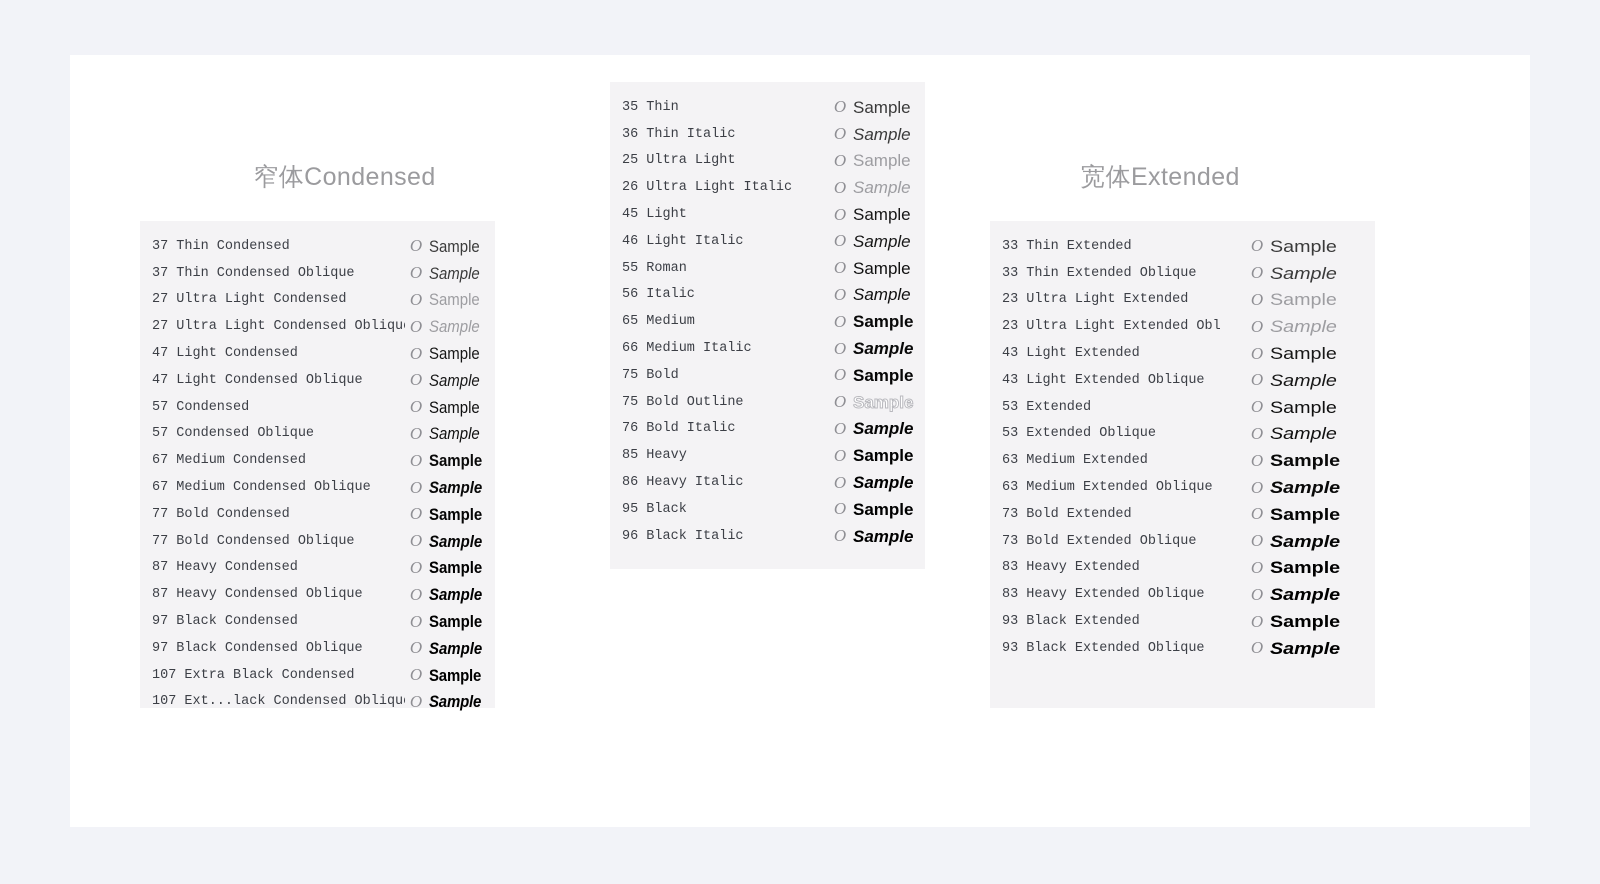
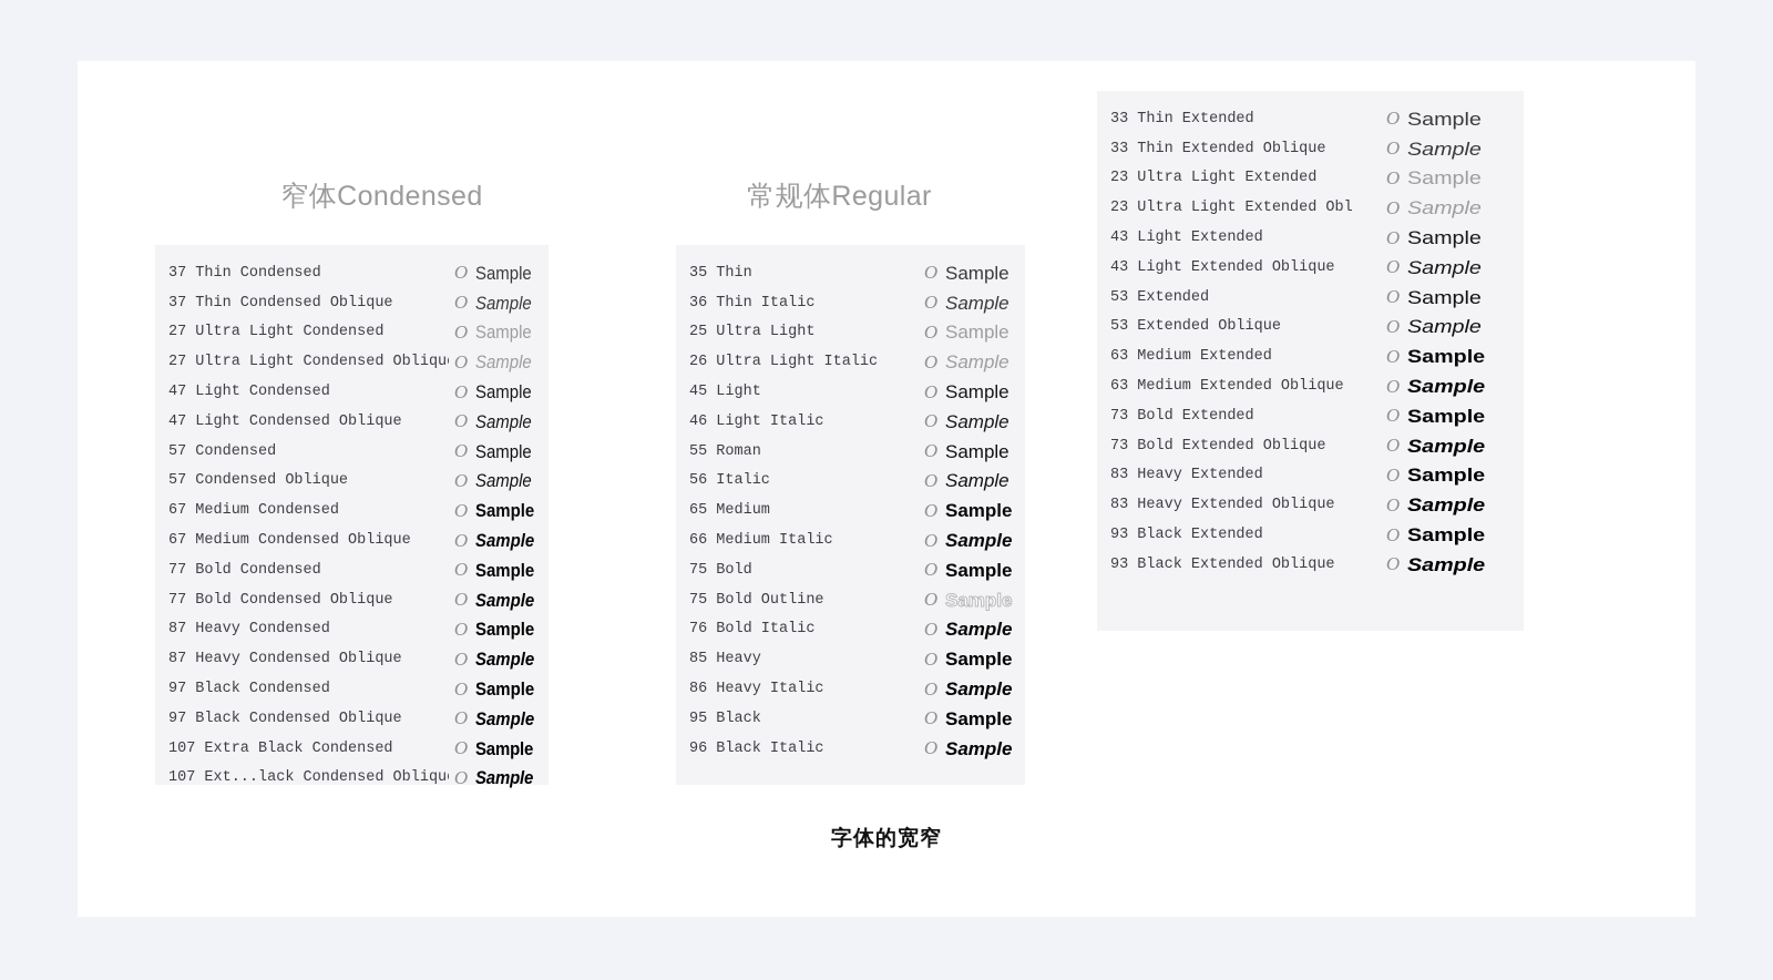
  窄体Condensed
  37 Thin Condensed
  O
  Sample
  37 Thin Condensed Oblique
  O
  Sample
  27 Ultra Light Condensed
  O
  Sample
  27 Ultra Light Condensed Obliqu
  O
  Sample
  47 Light Condensed
  O
  Sample
  47 Light Condensed Oblique
  O
  Sample
  57 Condensed
  O
  Sample
  57 Condensed Oblique
  O
  Sample
  67 Medium Condensed
  O
  Sample
  67 Medium Condensed Oblique
  O
  Sample
  77 Bold Condensed
  O
  Sample
  77 Bold Condensed Oblique
  O
  Sample
  87 Heavy Condensed
  O
  Sample
  87 Heavy Condensed Oblique
  O
  Sample
  97 Black Condensed
  O
  Sample
  97 Black Condensed Oblique
  O
  Sample
  107 Extra Black Condensed
  O
  Sample
  107 Ext...lack Condensed Obliqu
  O
  Sample
+ 常规体Regular
  35 Thin
  O
  Sample
  36 Thin Italic
  O
  Sample
  25 Ultra Light
  O
  Sample
  26 Ultra Light Italic
  O
  Sample
  45 Light
  O
  Sample
  46 Light Italic
  O
  Sample
  55 Roman
  O
  Sample
  56 Italic
  O
  Sample
  65 Medium
  O
  Sample
  66 Medium Italic
  O
  Sample
  75 Bold
  O
  Sample
  75 Bold Outline
  O
  Sample
  76 Bold Italic
  O
  Sample
  85 Heavy
  O
  Sample
  86 Heavy Italic
  O
  Sample
  95 Black
  O
  Sample
  96 Black Italic
  O
  Sample
- 宽体Extended
  33 Thin Extended
  O
  Sample
  33 Thin Extended Oblique
  O
  Sample
  23 Ultra Light Extended
  O
  Sample
  23 Ultra Light Extended Obl
  O
  Sample
  43 Light Extended
  O
  Sample
  43 Light Extended Oblique
  O
  Sample
  53 Extended
  O
  Sample
  53 Extended Oblique
  O
  Sample
  63 Medium Extended
  O
  Sample
  63 Medium Extended Oblique
  O
  Sample
  73 Bold Extended
  O
  Sample
  73 Bold Extended Oblique
  O
  Sample
  83 Heavy Extended
  O
  Sample
  83 Heavy Extended Oblique
  O
  Sample
  93 Black Extended
  O
  Sample
  93 Black Extended Oblique
  O
  Sample
+ 字体的宽窄
